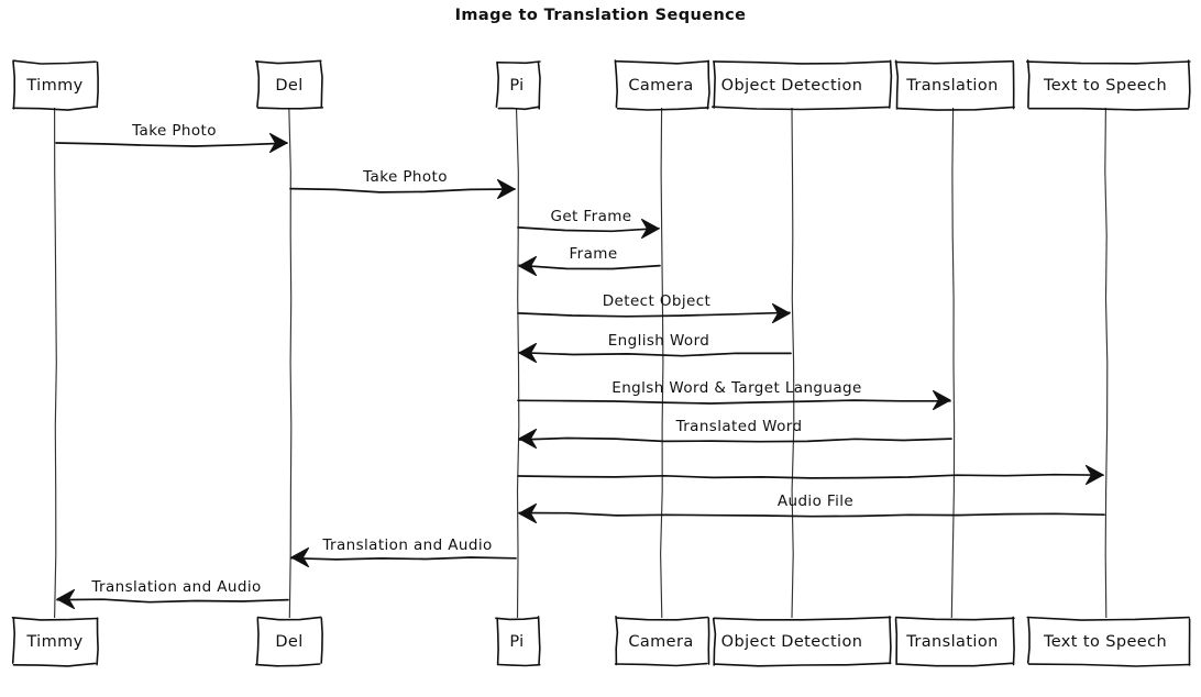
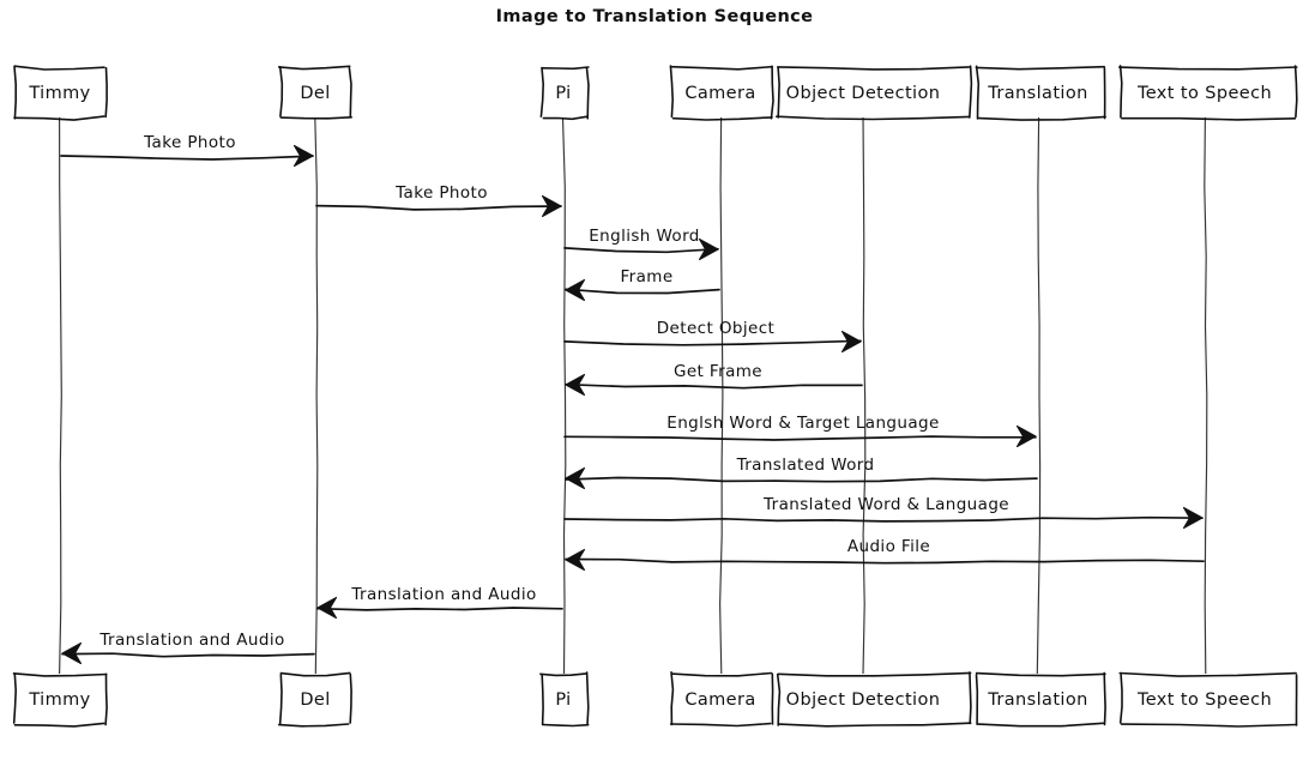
  Image to Translation Sequence
  Take Photo
  Take Photo
- Get Frame
+ English Word
  Frame
  Detect Object
- English Word
+ Get Frame
  Englsh Word & Target Language
  Translated Word
+ Translated Word & Language
  Audio File
  Translation and Audio
  Translation and Audio
  Timmy
  Del
  Pi
  Camera
  Object Detection
  Translation
  Text to Speech
  Timmy
  Del
  Pi
  Camera
  Object Detection
  Translation
  Text to Speech
